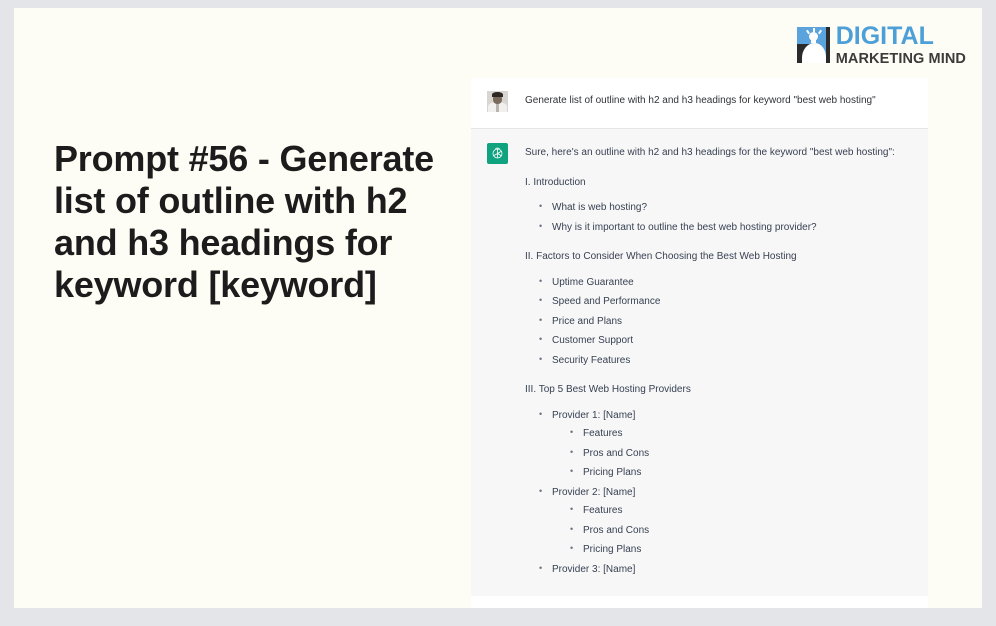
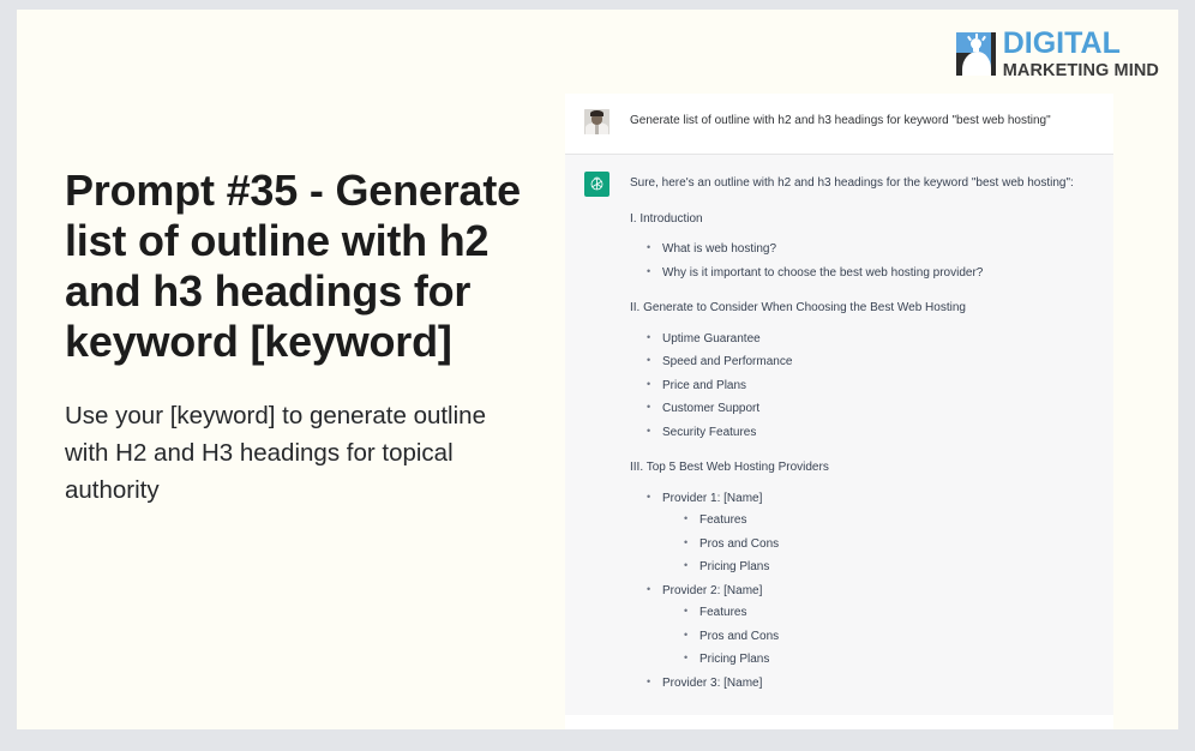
  DIGITAL
  MARKETING MIND
- Prompt #56 - Generate list of outline with h2 and h3 headings for keyword [keyword]
+ Prompt #35 - Generate list of outline with h2 and h3 headings for keyword [keyword]
+ Use your [keyword] to generate outline with H2 and H3 headings for topical authority
  Generate list of outline with h2 and h3 headings for keyword "best web hosting"
  Sure, here's an outline with h2 and h3 headings for the keyword "best web hosting":
  I. Introduction
  What is web hosting?
- Why is it important to outline the best web hosting provider?
+ Why is it important to choose the best web hosting provider?
- II. Factors to Consider When Choosing the Best Web Hosting
+ II. Generate to Consider When Choosing the Best Web Hosting
  Uptime Guarantee
  Speed and Performance
  Price and Plans
  Customer Support
  Security Features
  III. Top 5 Best Web Hosting Providers
  Provider 1: [Name]
  Features
  Pros and Cons
  Pricing Plans
  Provider 2: [Name]
  Features
  Pros and Cons
  Pricing Plans
  Provider 3: [Name]
